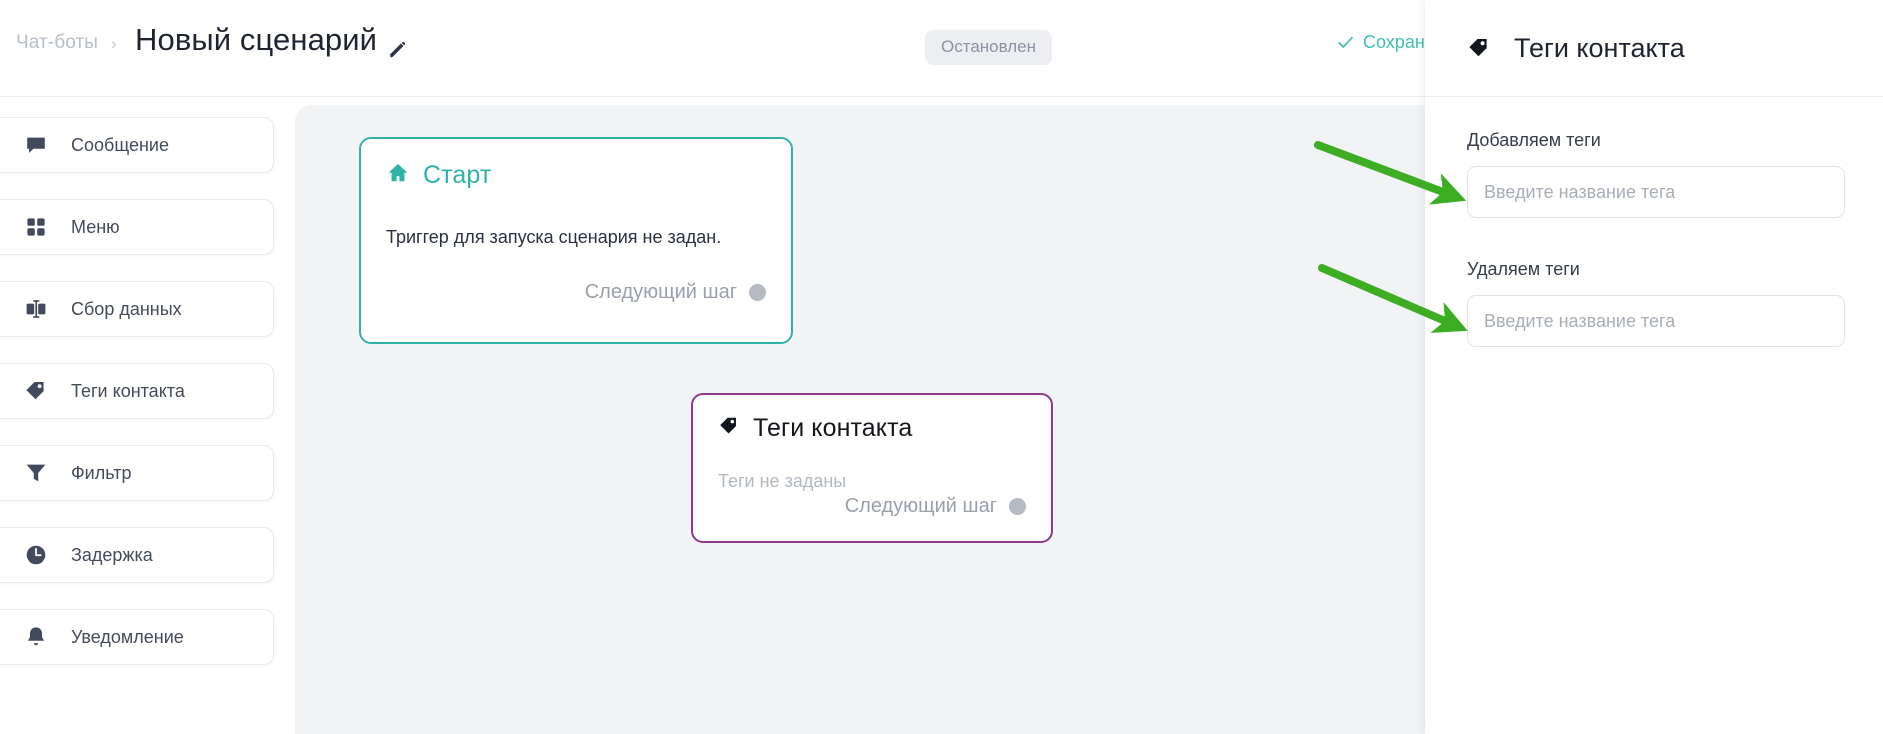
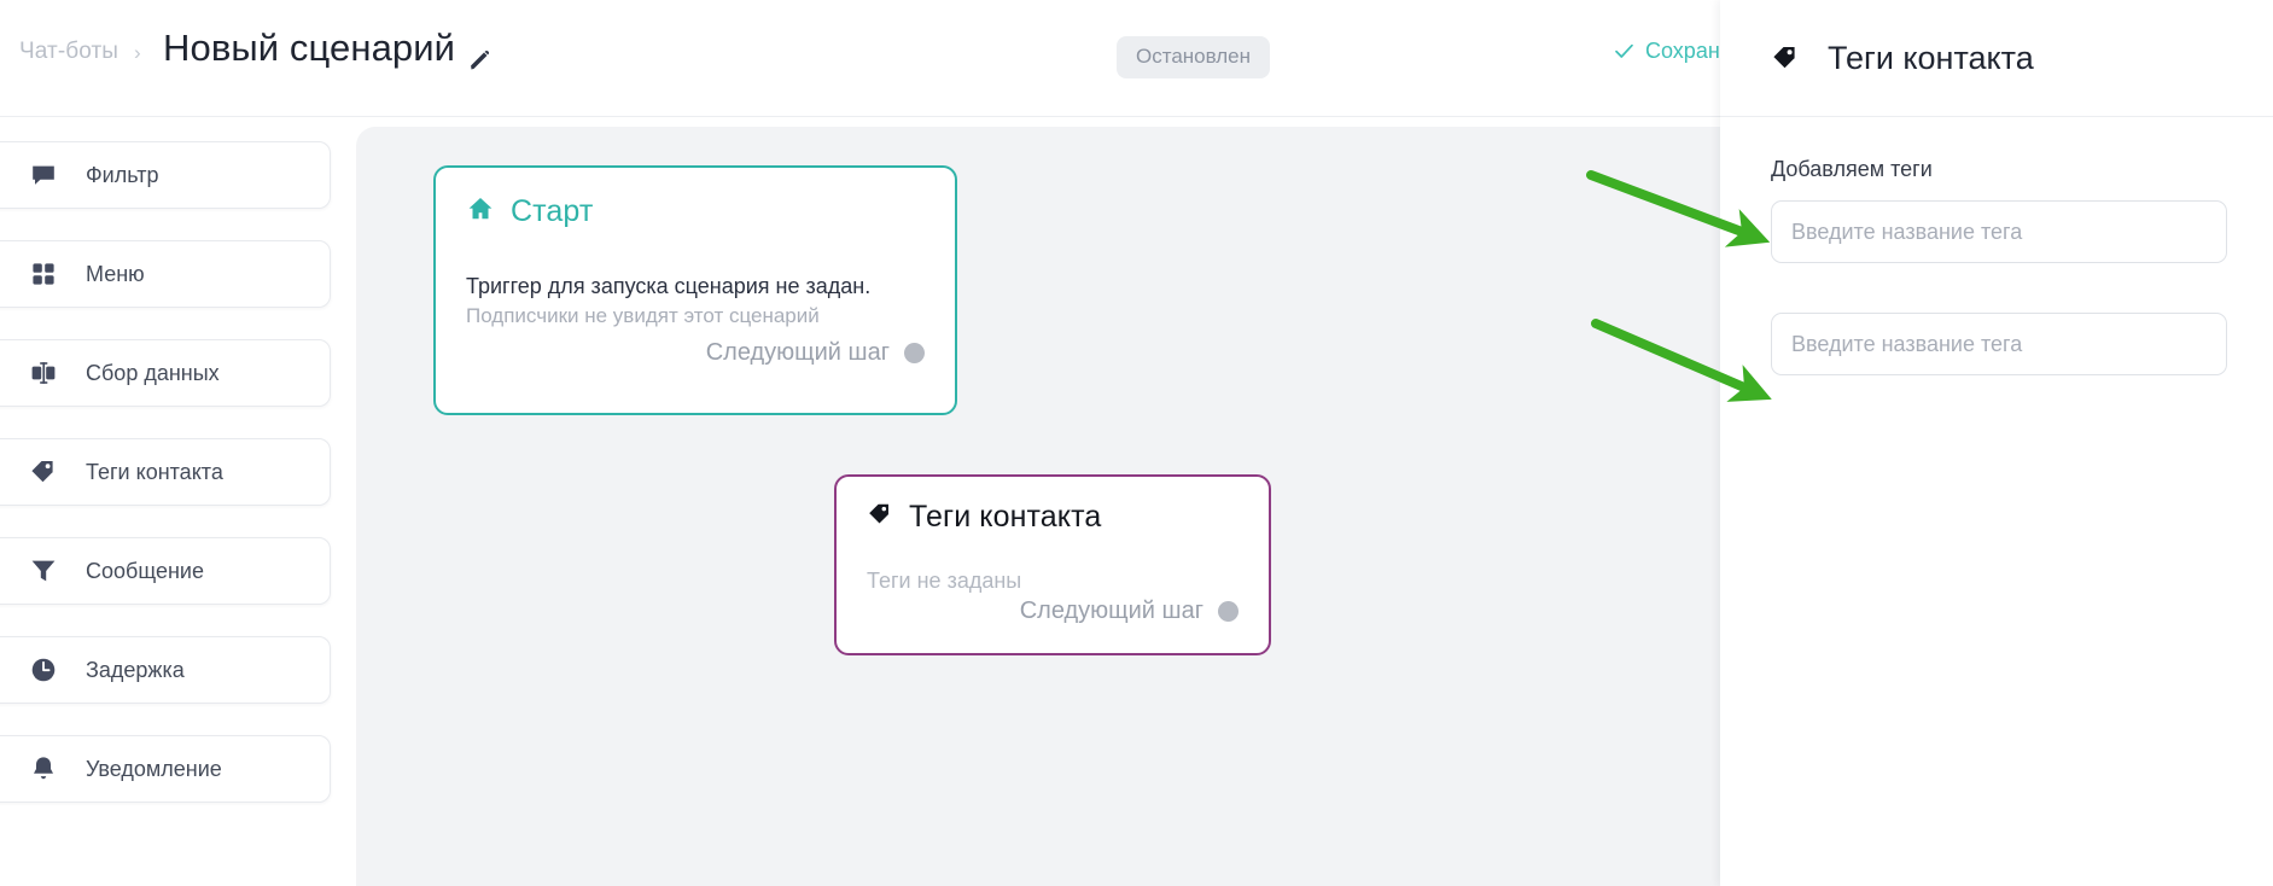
  Чат-боты
  ›
  Новый сценарий
  Остановлен
- Сообщение
+ Фильтр
  Меню
  Сбор данных
  Теги контакта
- Фильтр
+ Сообщение
  Задержка
  Уведомление
  Старт
  Триггер для запуска сценария не задан.
+ Подписчики не увидят этот сценарий
  Следующий шаг
  Теги контакта
  Теги не заданы
  Следующий шаг
  Теги контакта
  Добавляем теги
  Введите название тега
- Удаляем теги
  Введите название тега
